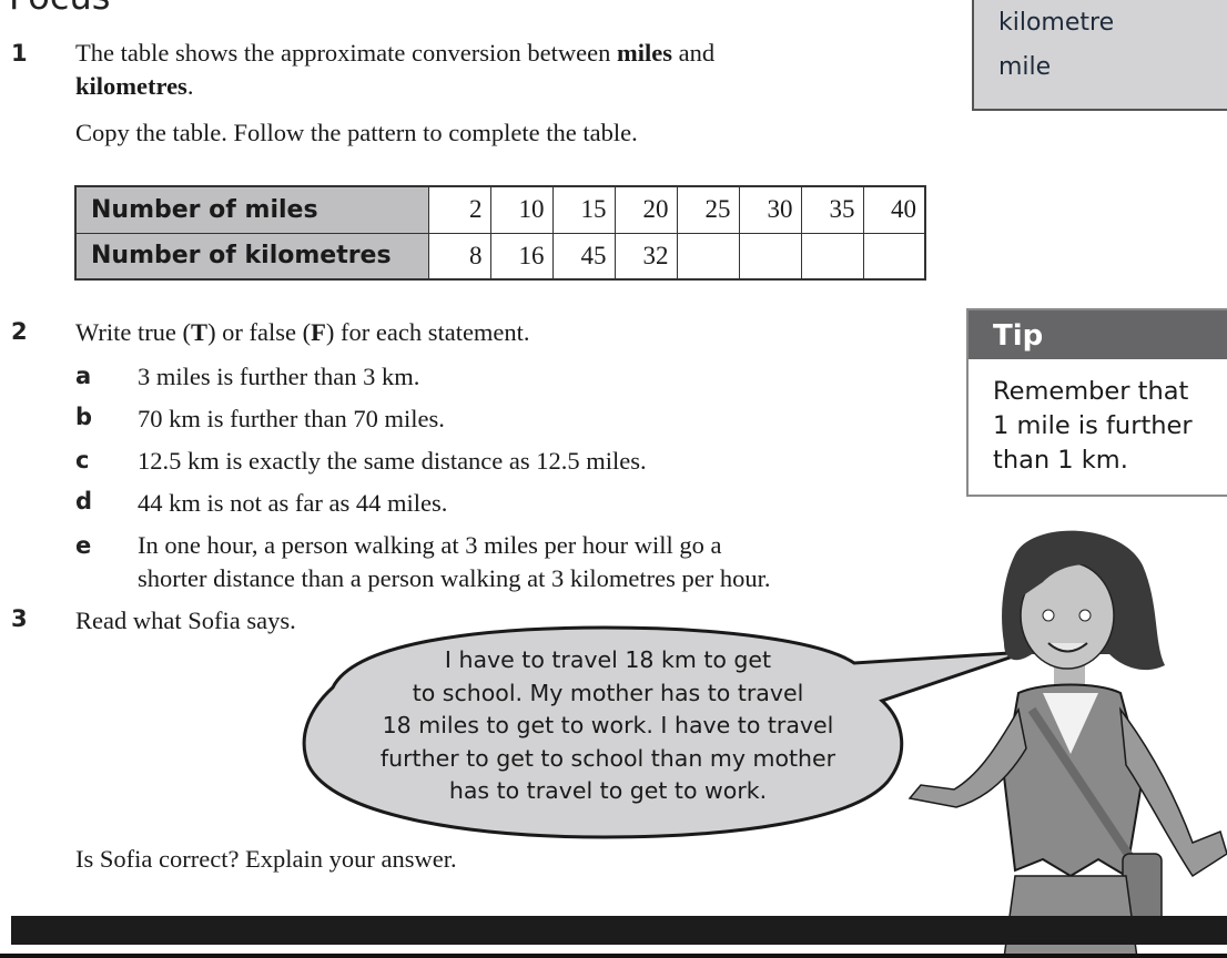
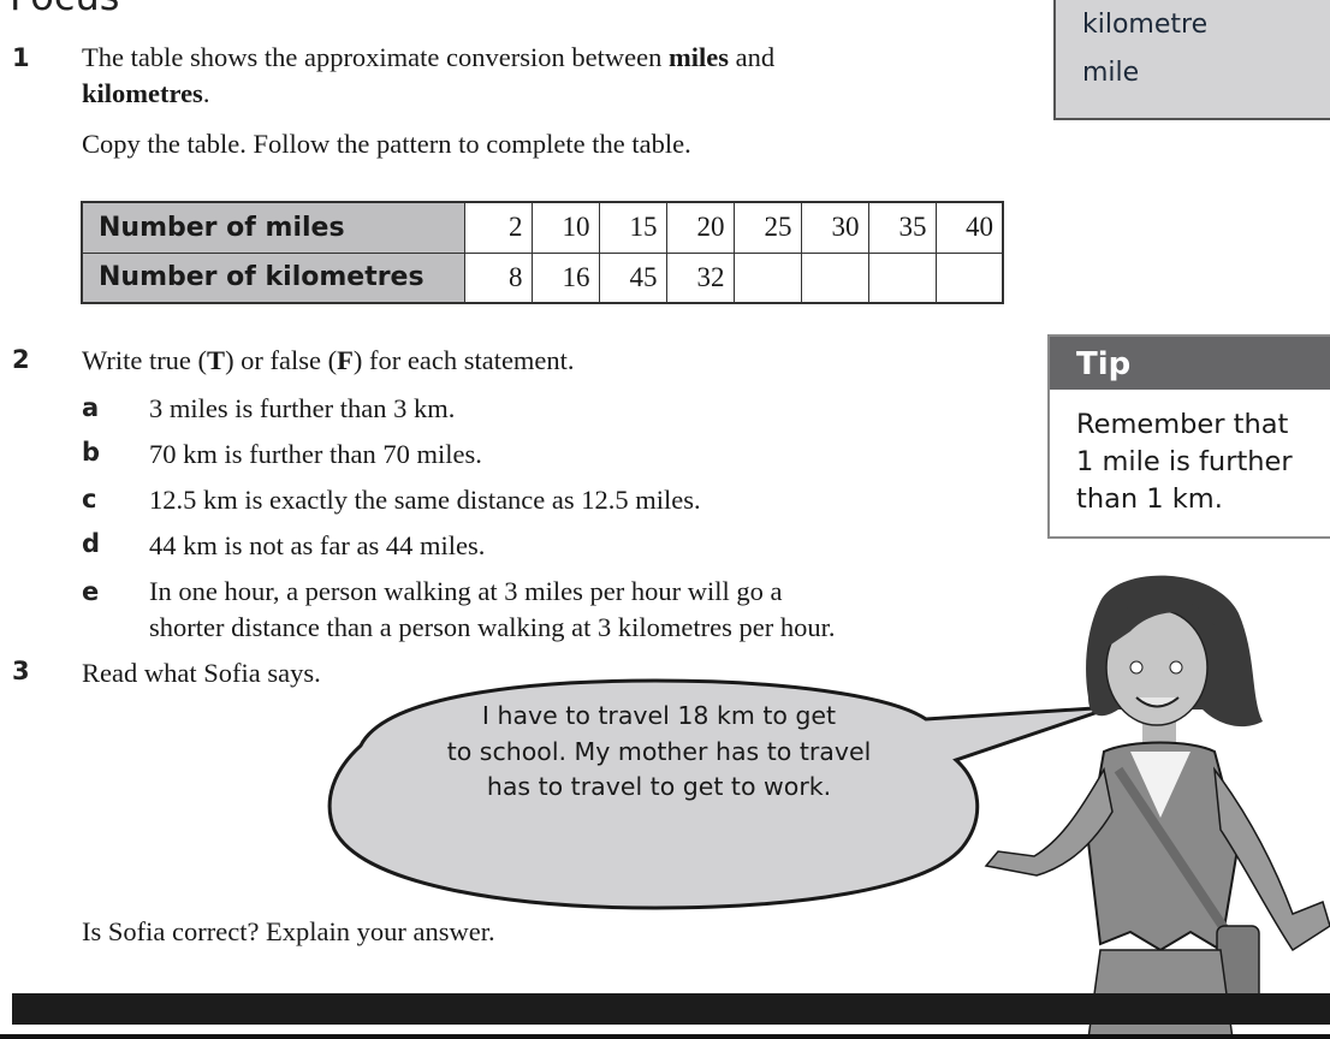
  kilometre
  mile
  1
  The table shows the approximate conversion between miles and
  kilometres.
  Copy the table. Follow the pattern to complete the table.
  Number of miles	2	10	15	20	25	30	35	40
  Number of kilometres	8	16	45	32
  2
  Write true (T) or false (F) for each statement.
  a
  3 miles is further than 3 km.
  b
  70 km is further than 70 miles.
  c
  12.5 km is exactly the same distance as 12.5 miles.
  d
  44 km is not as far as 44 miles.
  e
  In one hour, a person walking at 3 miles per hour will go a
  shorter distance than a person walking at 3 kilometres per hour.
  Tip
  Remember that
  1 mile is further
  than 1 km.
  3
  Read what Sofia says.
  I have to travel 18 km to get
  to school. My mother has to travel
- 18 miles to get to work. I have to travel
- further to get to school than my mother
  has to travel to get to work.
  Is Sofia correct? Explain your answer.
